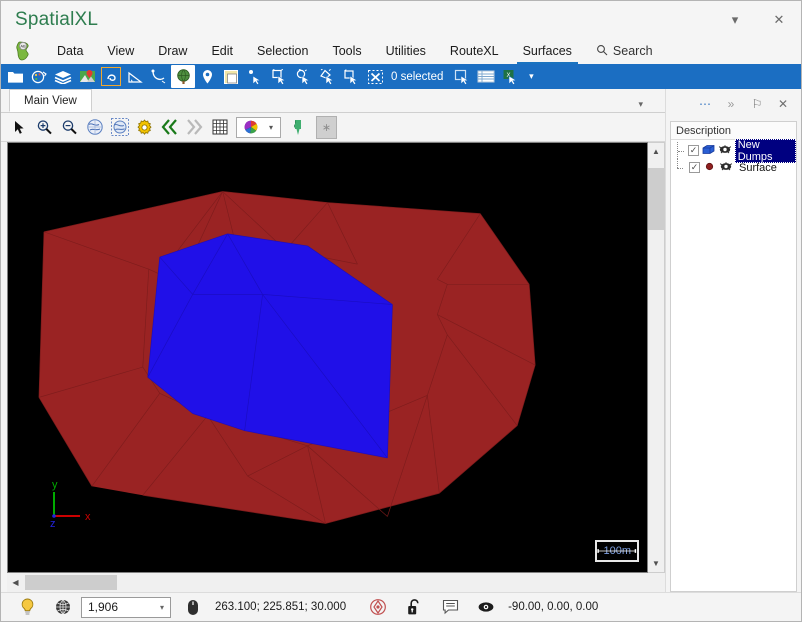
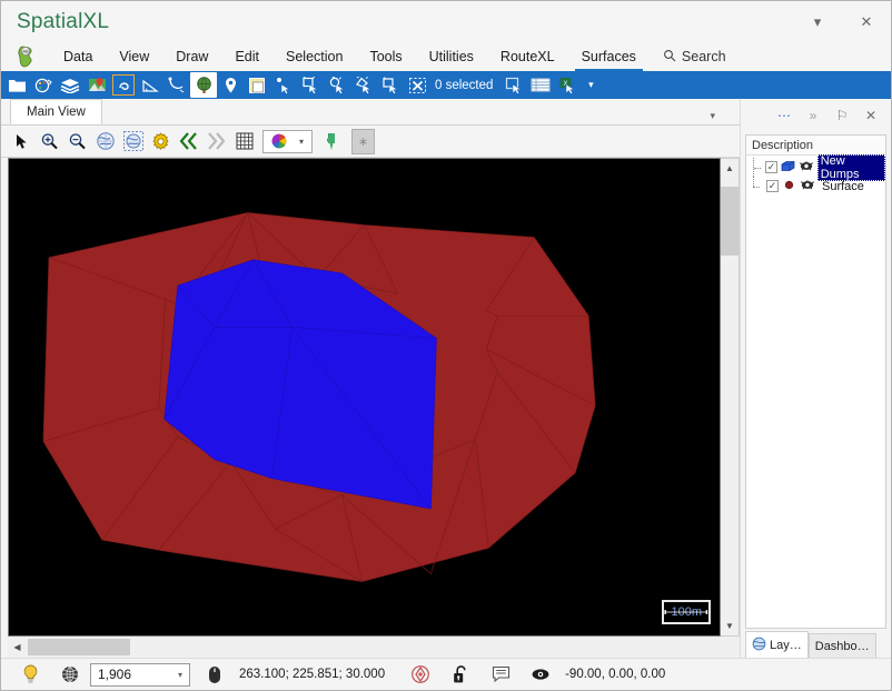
  SpatialXL
  ▾
  ✕
  Data
  View
  Draw
  Edit
  Selection
  Tools
  Utilities
  RouteXL
  Surfaces
  Search
  0 selected
  ▾
  Main View
  ▾
  ▾
  ∗
- y
- x
- z
  ▲
  ▼
  ◀
  ⋯
  »
  ⚐
  ✕
  Description
  ✓
  New Dumps
  ✓
  Surface
+ Lay…
+ Dashbo…
  1,906
  ▾
  263.100; 225.851; 30.000
  -90.00, 0.00, 0.00
